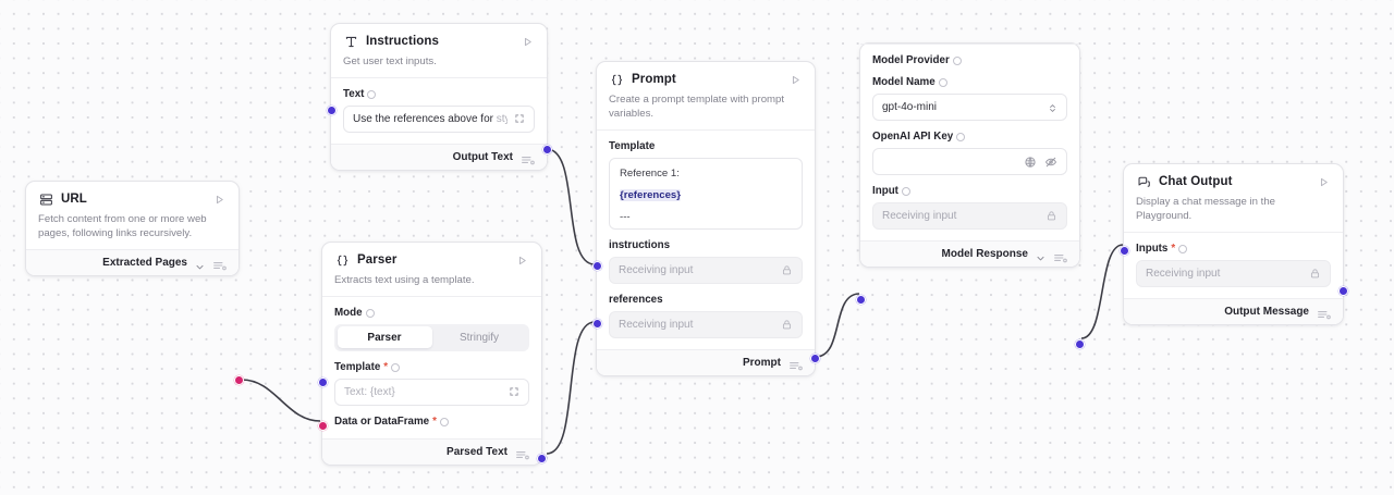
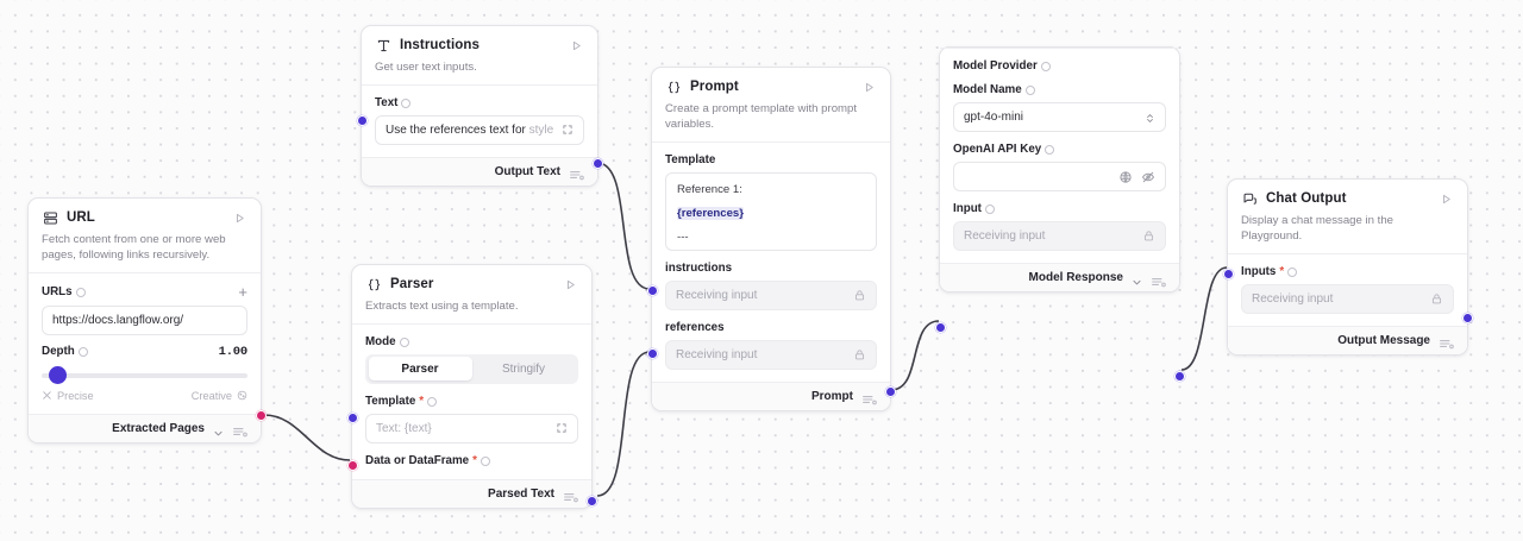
  Instructions
  Get user text inputs.
  Text
- Use the references above for st
+ Use the references text for style
  Output Text
  URL
  Fetch content from one or more web pages, following links recursively.
+ URLs
+ +
+ https://docs.langflow.org/
+ Depth
+ 1.00
+ Precise
+ Creative
  Extracted Pages
  Parser
  Extracts text using a template.
  Mode
  Parser
  Stringify
  Template
  *
  Text: {text}
  Data or DataFrame
  *
  Parsed Text
  Prompt
  Create a prompt template with prompt variables.
  Template
  Reference 1:
  {references}
  ---
  instructions
  Receiving input
  references
  Receiving input
  Prompt
  Model Provider
  Model Name
  gpt-4o-mini
  OpenAI API Key
  Input
  Receiving input
  Model Response
  Chat Output
  Display a chat message in the Playground.
  Inputs
  *
  Receiving input
  Output Message
